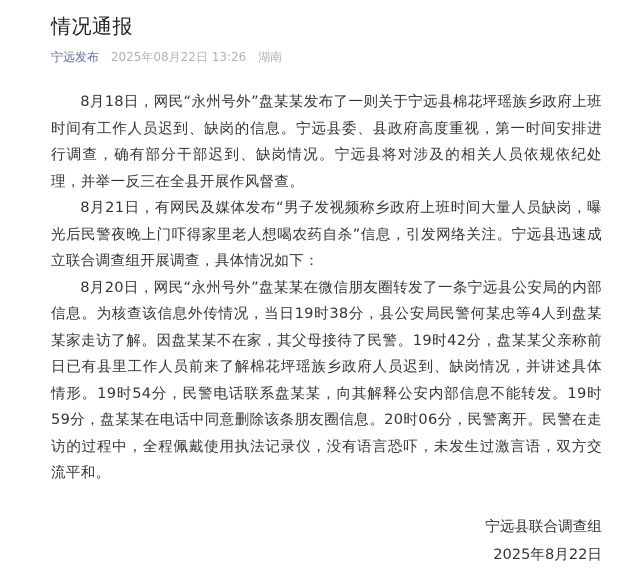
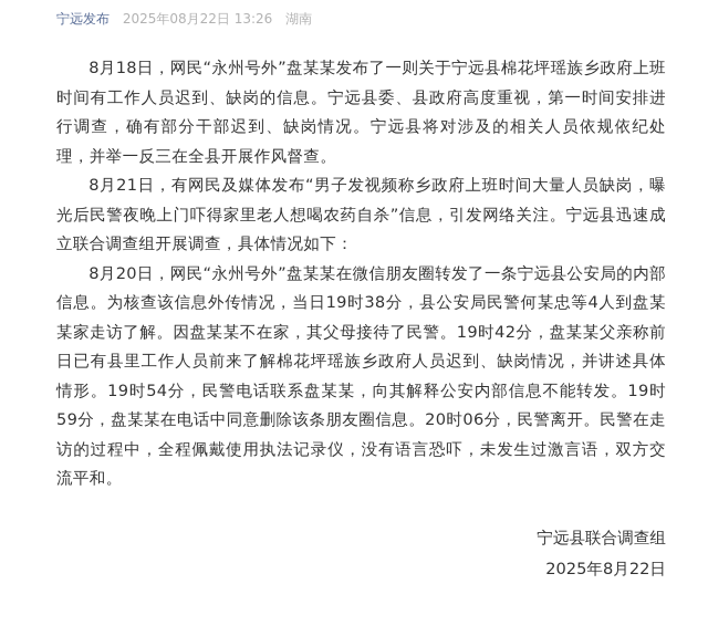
- 情况通报
  宁远发布 2025年08月22日 13:26 湖南
  8月18日，网民“永州号外”盘某某发布了一则关于宁远县棉花坪瑶族乡政府上班时间有工作人员迟到、缺岗的信息。宁远县委、县政府高度重视，第一时间安排进行调查，确有部分干部迟到、缺岗情况。宁远县将对涉及的相关人员依规依纪处理，并举一反三在全县开展作风督查。
  8月21日，有网民及媒体发布“男子发视频称乡政府上班时间大量人员缺岗，曝光后民警夜晚上门吓得家里老人想喝农药自杀”信息，引发网络关注。宁远县迅速成立联合调查组开展调查，具体情况如下：
  8月20日，网民“永州号外”盘某某在微信朋友圈转发了一条宁远县公安局的内部信息。为核查该信息外传情况，当日19时38分，县公安局民警何某忠等4人到盘某某家走访了解。因盘某某不在家，其父母接待了民警。19时42分，盘某某父亲称前日已有县里工作人员前来了解棉花坪瑶族乡政府人员迟到、缺岗情况，并讲述具体情形。19时54分，民警电话联系盘某某，向其解释公安内部信息不能转发。19时59分，盘某某在电话中同意删除该条朋友圈信息。20时06分，民警离开。民警在走访的过程中，全程佩戴使用执法记录仪，没有语言恐吓，未发生过激言语，双方交流平和。
  宁远县联合调查组
  2025年8月22日
